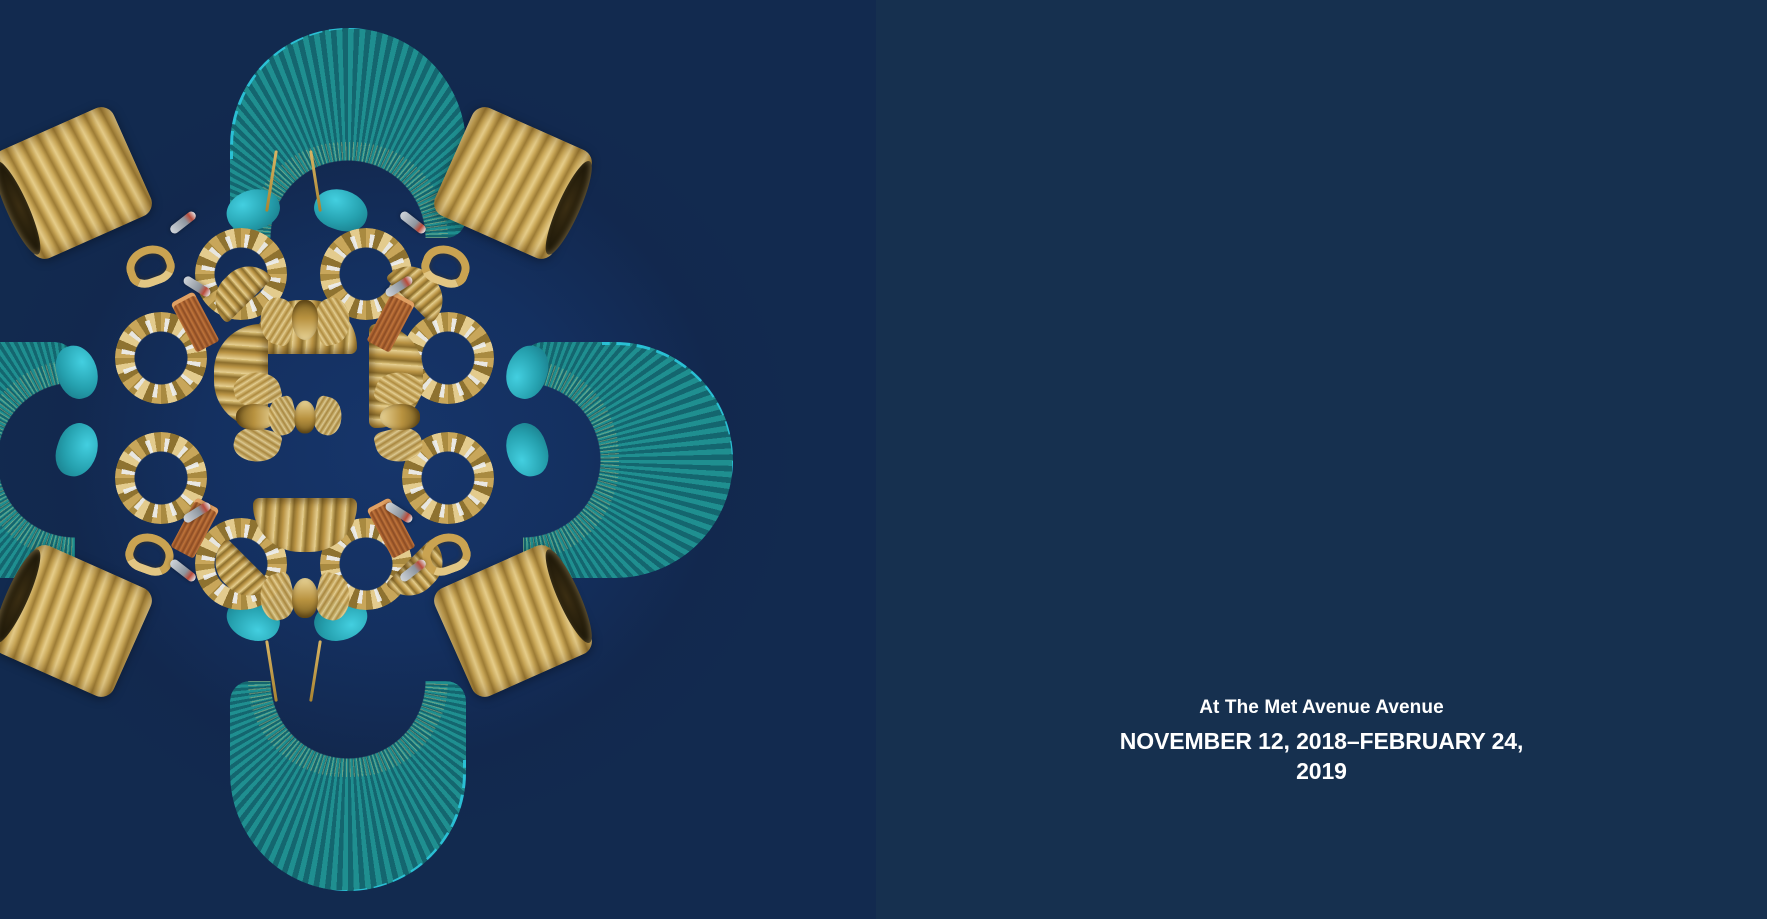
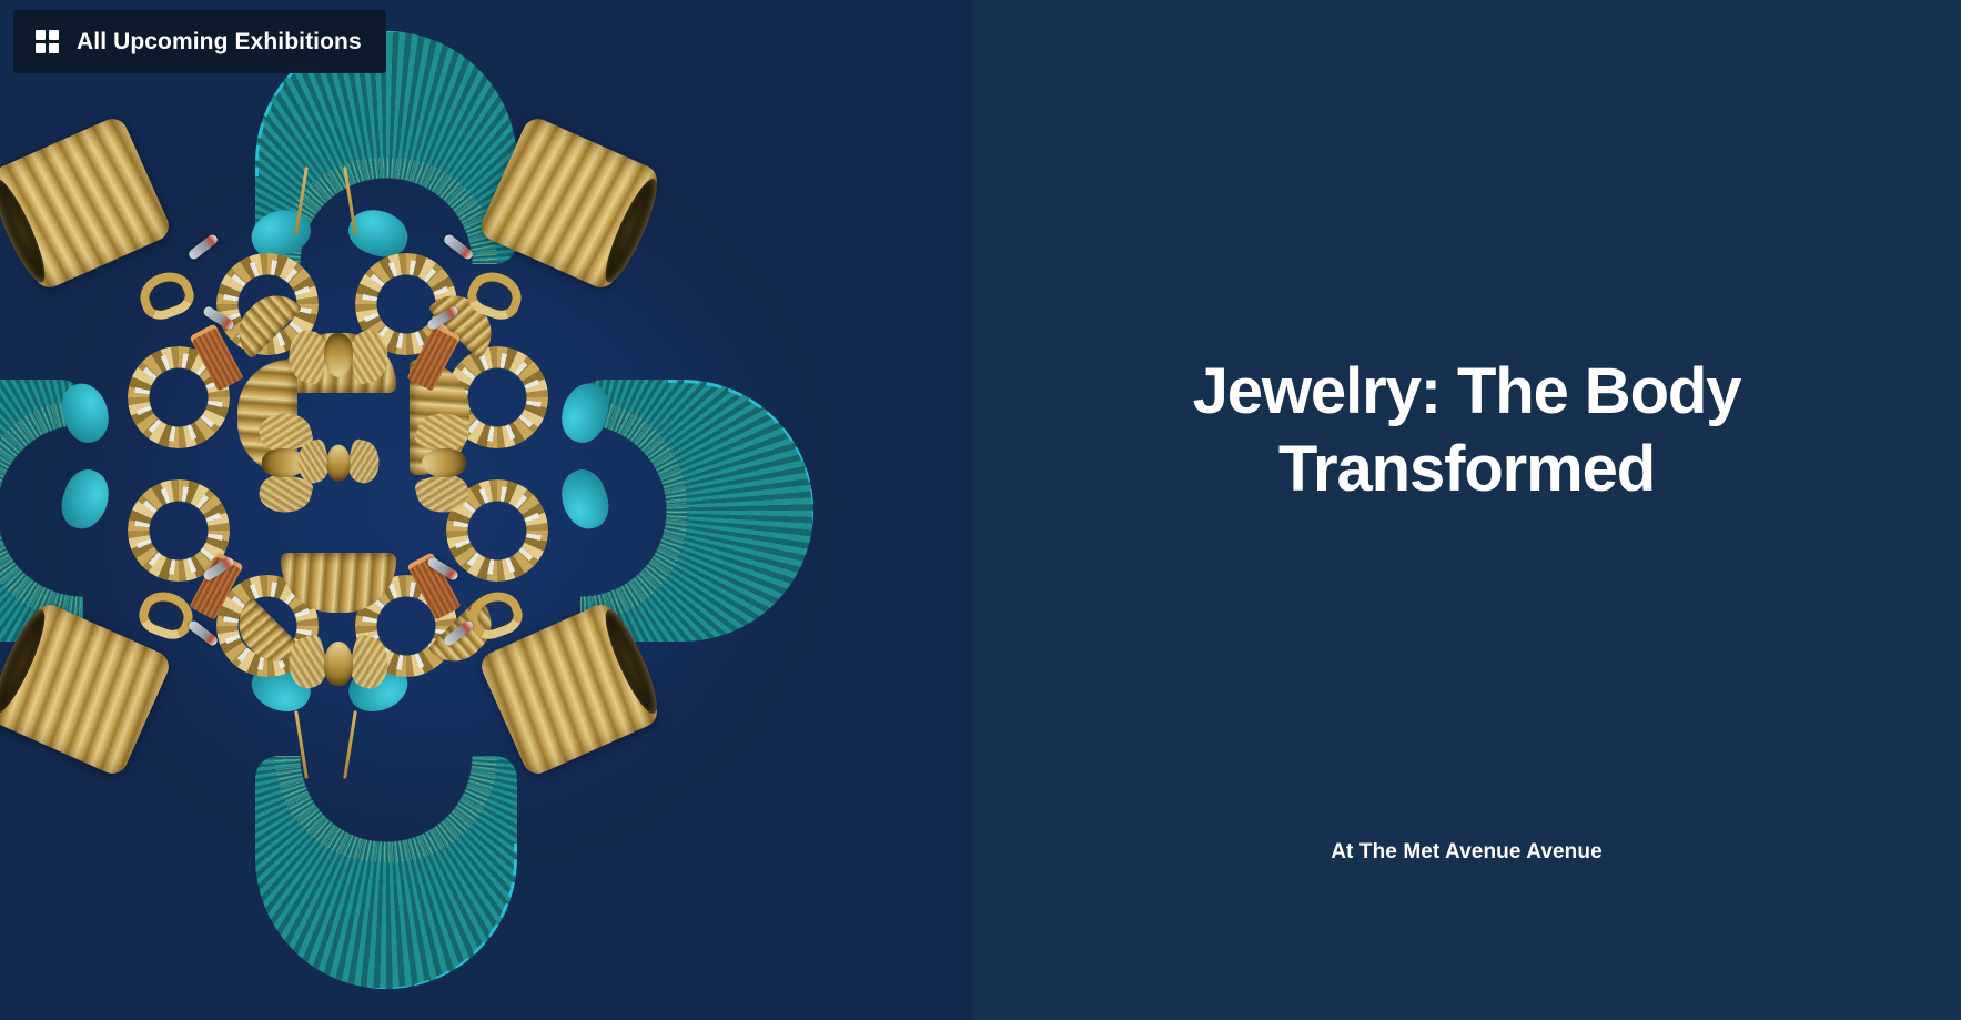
+ All Upcoming Exhibitions
+ Jewelry: The Body Transformed
  At The Met Avenue Avenue
- NOVEMBER 12, 2018–FEBRUARY 24, 2019
